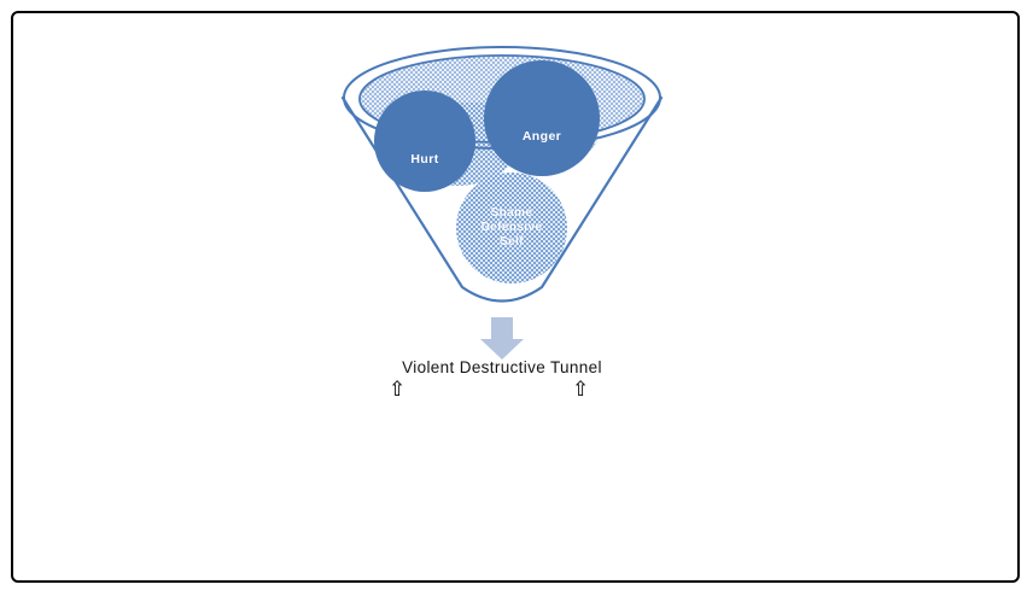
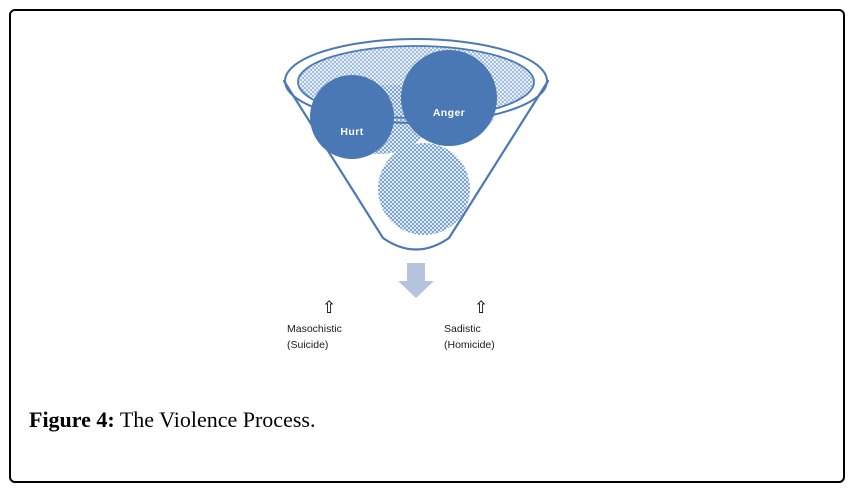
  Hurt
  Anger
- Shame
- Defensive
- Self
- Violent Destructive Tunnel
  ⇧
  ⇧
+ Masochistic
+ (Suicide)
+ Sadistic
+ (Homicide)
+ Figure 4: The Violence Process.
